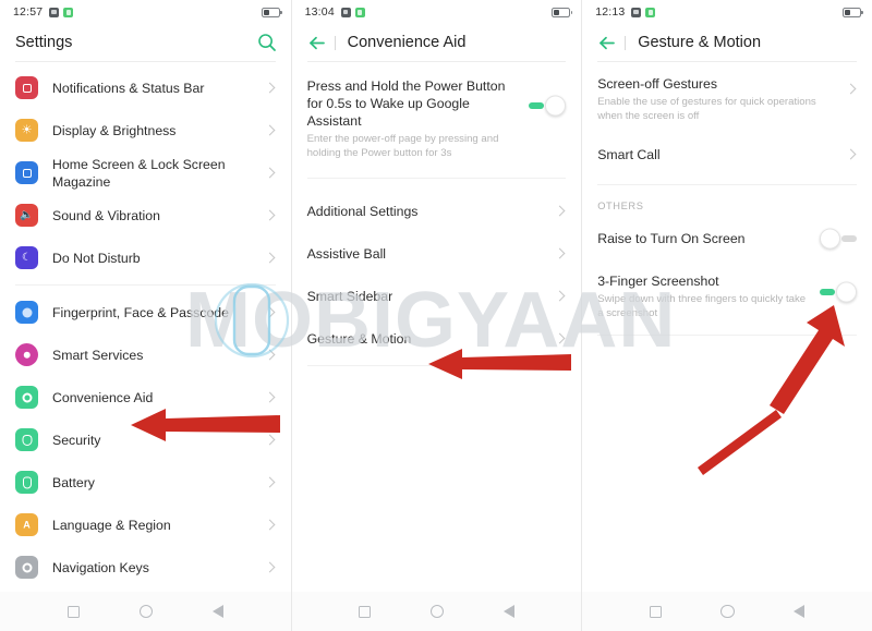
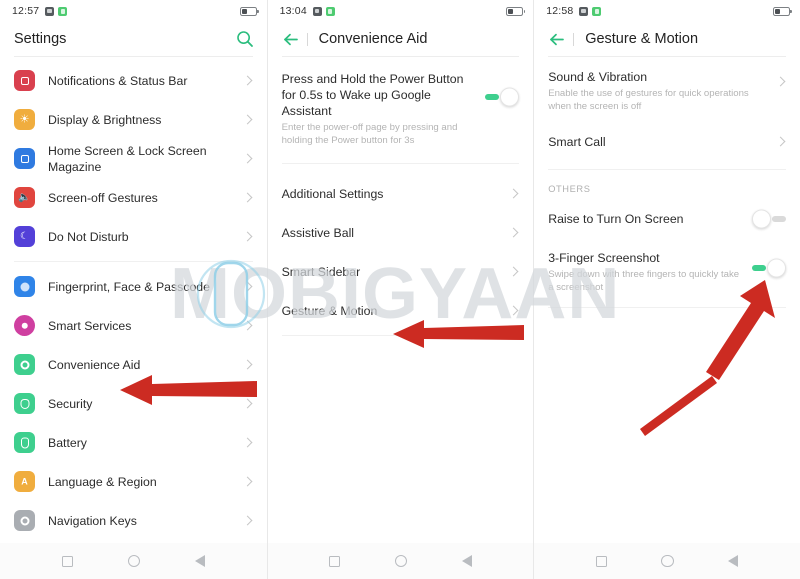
  12:57
  Settings
  Notifications & Status Bar
  ☀
  Display & Brightness
  Home Screen & Lock Screen Magazine
  🔈
- Sound & Vibration
+ Screen-off Gestures
  ☾
  Do Not Disturb
  Fingerprint, Face & Passcode
  Smart Services
  Convenience Aid
  Security
  Battery
  A
  Language & Region
  Navigation Keys
  13:04
  Convenience Aid
  Press and Hold the Power Button for 0.5s to Wake up Google Assistant
  Enter the power-off page by pressing and holding the Power button for 3s
  Additional Settings
  Assistive Ball
  Smart Sidebar
  Gesture & Motion
- 12:13
+ 12:58
  Gesture & Motion
- Screen-off Gestures
+ Sound & Vibration
  Enable the use of gestures for quick operations when the screen is off
  Smart Call
  OTHERS
  Raise to Turn On Screen
  3-Finger Screenshot
  Swipe down with three fingers to quickly take a screenshot
  MOBIGYAAN
